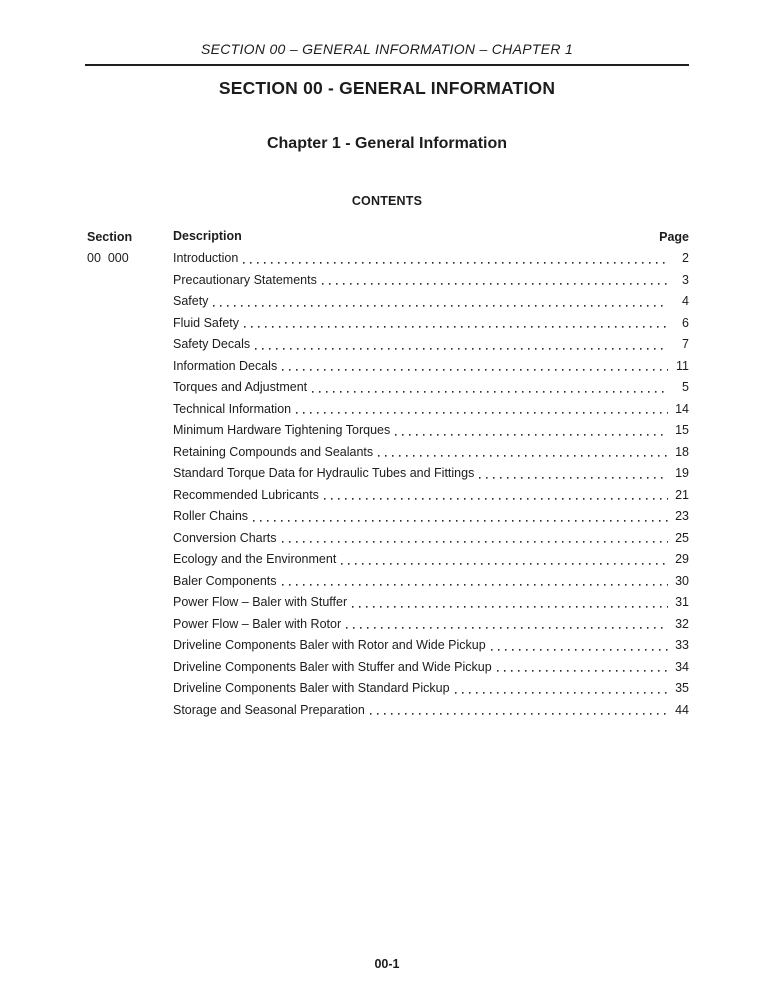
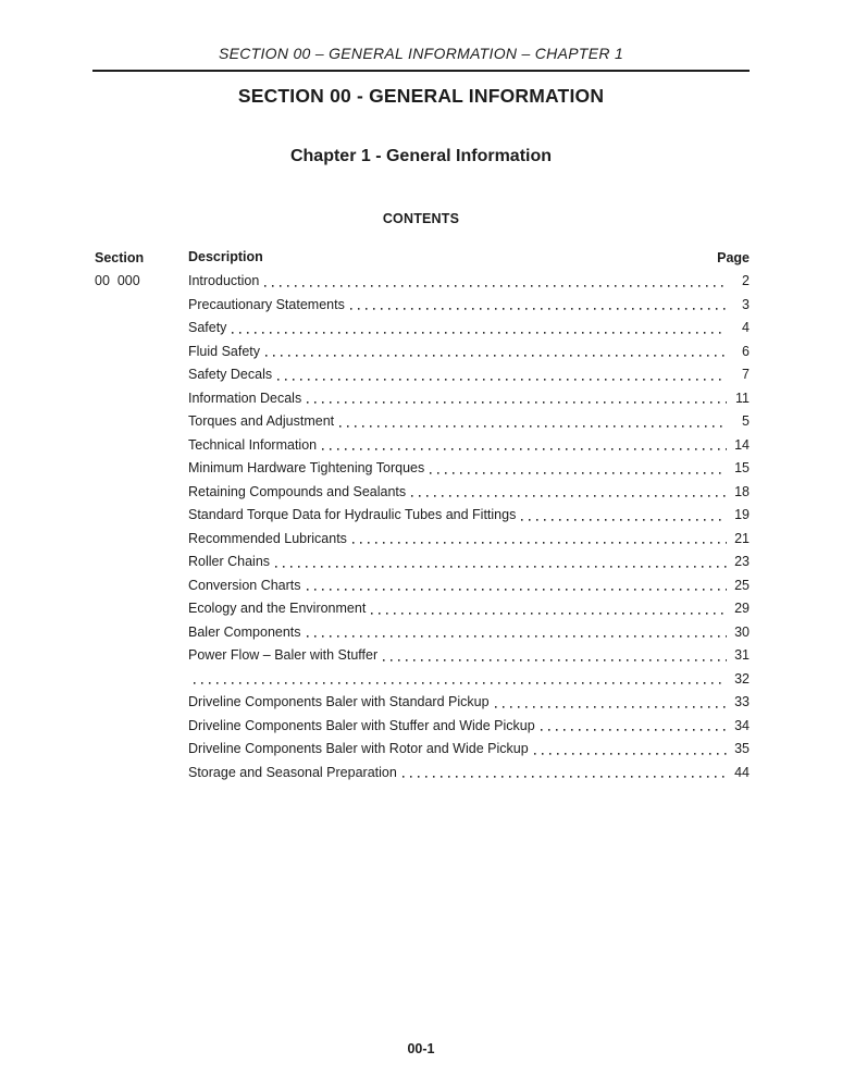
  SECTION 00 – GENERAL INFORMATION – CHAPTER 1
  SECTION 00 - GENERAL INFORMATION
  Chapter 1 - General Information
  CONTENTS
  Section
  Description
  Page
  00 000
  Introduction
  2
  Precautionary Statements
  3
  Safety
  4
  Fluid Safety
  6
  Safety Decals
  7
  Information Decals
  11
  Torques and Adjustment
  5
  Technical Information
  14
  Minimum Hardware Tightening Torques
  15
  Retaining Compounds and Sealants
  18
  Standard Torque Data for Hydraulic Tubes and Fittings
  19
  Recommended Lubricants
  21
  Roller Chains
  23
  Conversion Charts
  25
  Ecology and the Environment
  29
  Baler Components
  30
  Power Flow – Baler with Stuffer
  31
- Power Flow – Baler with Rotor
  32
- Driveline Components Baler with Rotor and Wide Pickup
+ Driveline Components Baler with Standard Pickup
  33
  Driveline Components Baler with Stuffer and Wide Pickup
  34
- Driveline Components Baler with Standard Pickup
+ Driveline Components Baler with Rotor and Wide Pickup
  35
  Storage and Seasonal Preparation
  44
  00-1
